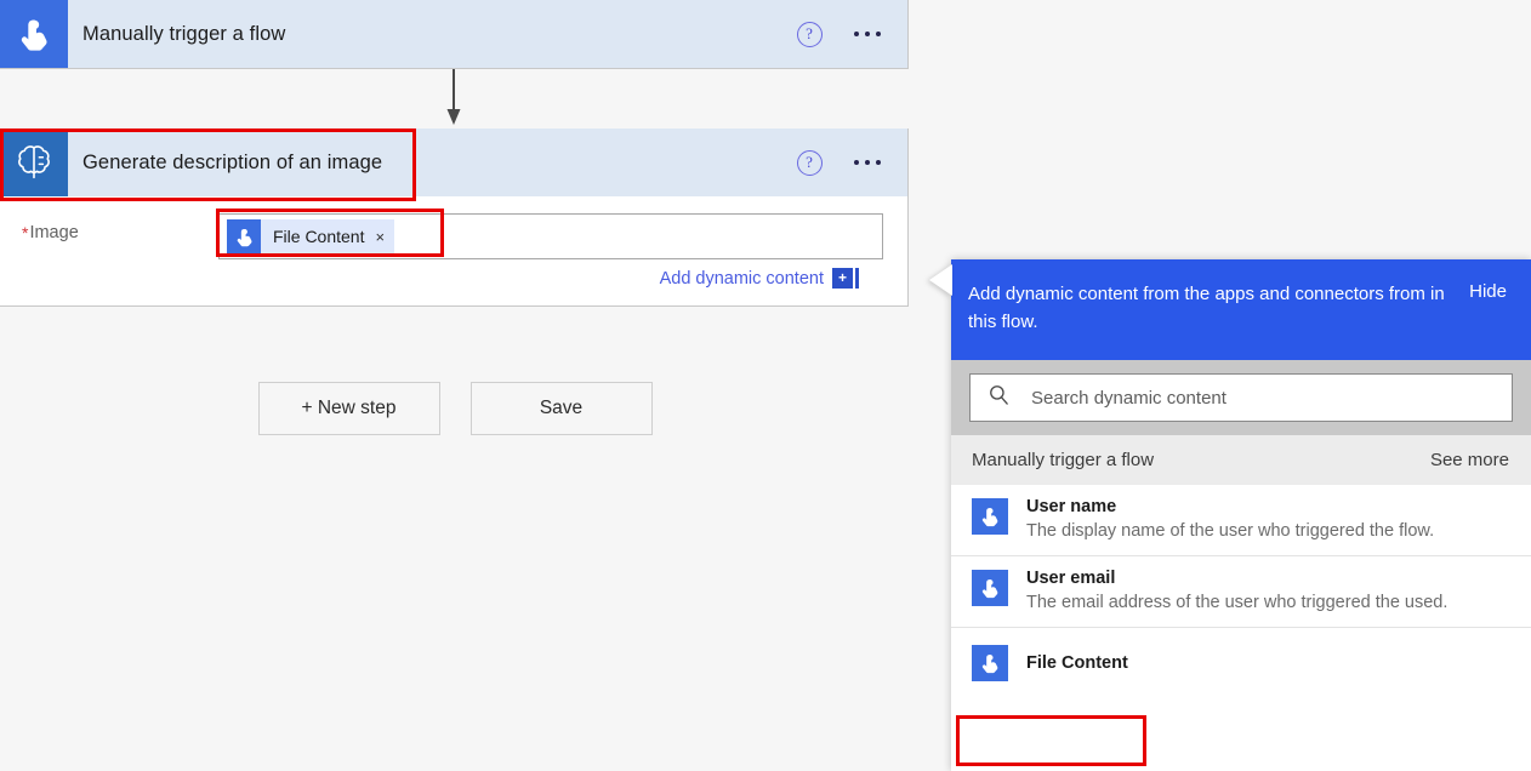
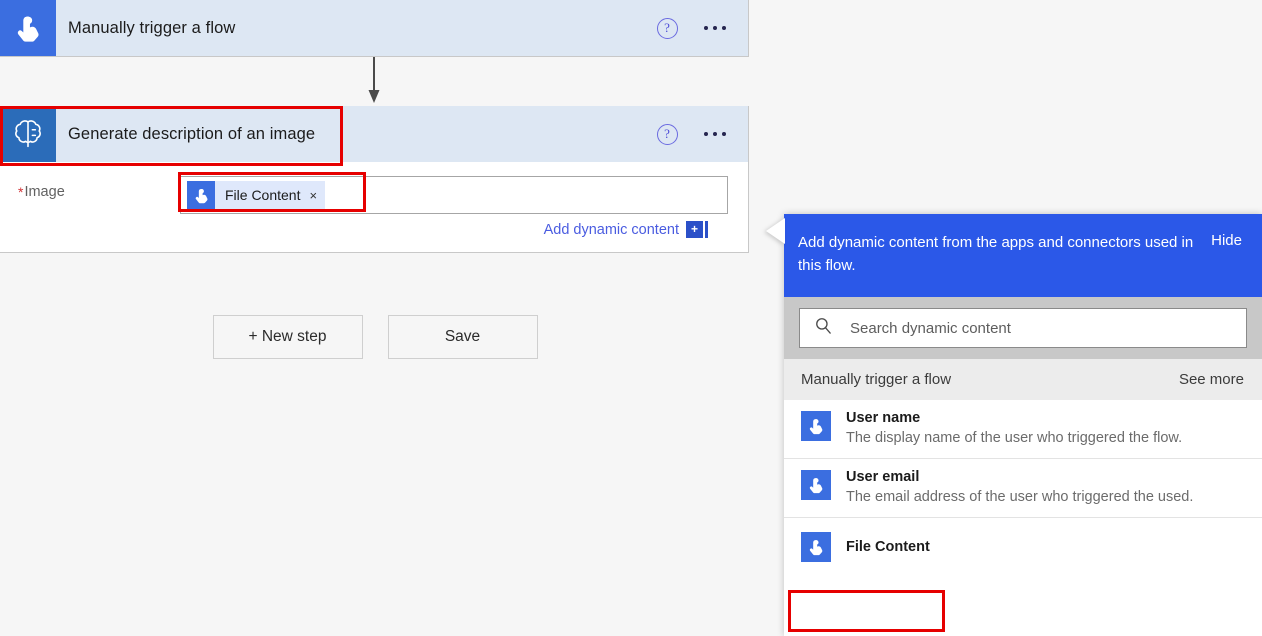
  Manually trigger a flow
  ?
  Generate description of an image
  ?
  *Image
  File Content
  ×
  Add dynamic content
  +
  + New step
  Save
- Add dynamic content from the apps and connectors from in this flow.
+ Add dynamic content from the apps and connectors used in this flow.
  Hide
  Search dynamic content
  Manually trigger a flow
  See more
  User name
  The display name of the user who triggered the flow.
  User email
  The email address of the user who triggered the used.
  File Content
